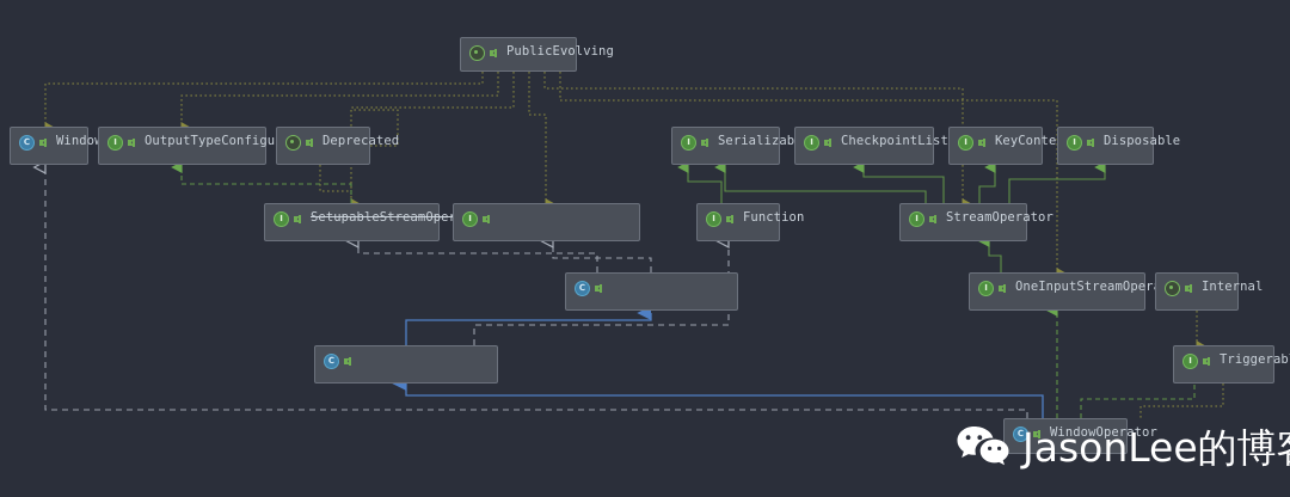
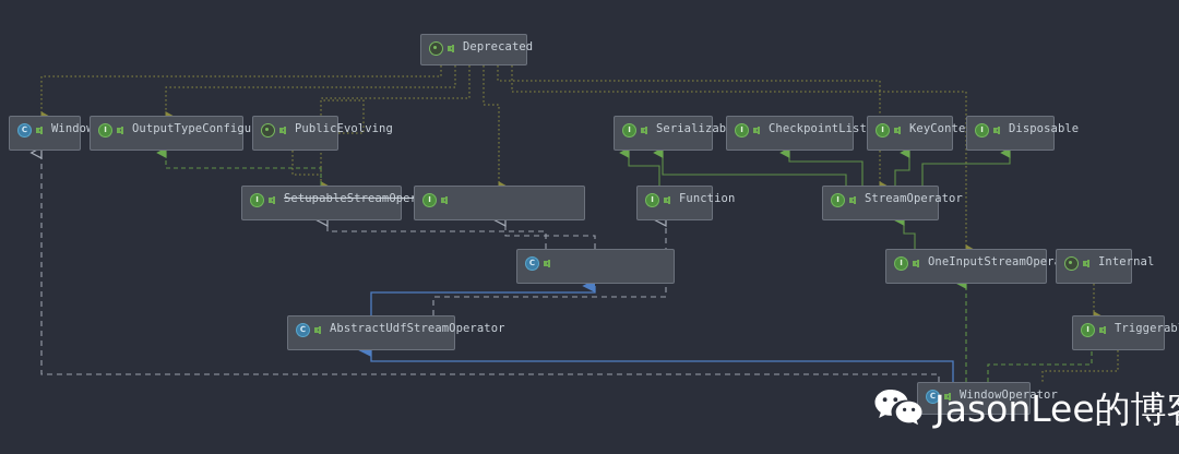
- PublicEvolving
+ Deprecated
  Windo
  OutputTypeConfigu
- Deprecated
+ PublicEvolving
  Serializab
  CheckpointList
  KeyConte
  Disposable
  SetupableStreamOpe
  Function
  StreamOperator
  OneInputStreamOper
  Internal
+ AbstractUdfStreamOperator
  Triggerab
  WindowOperator
  JasonLee的博
